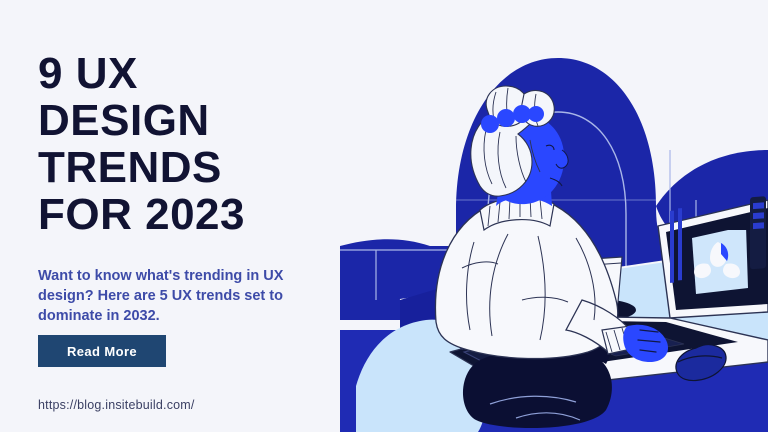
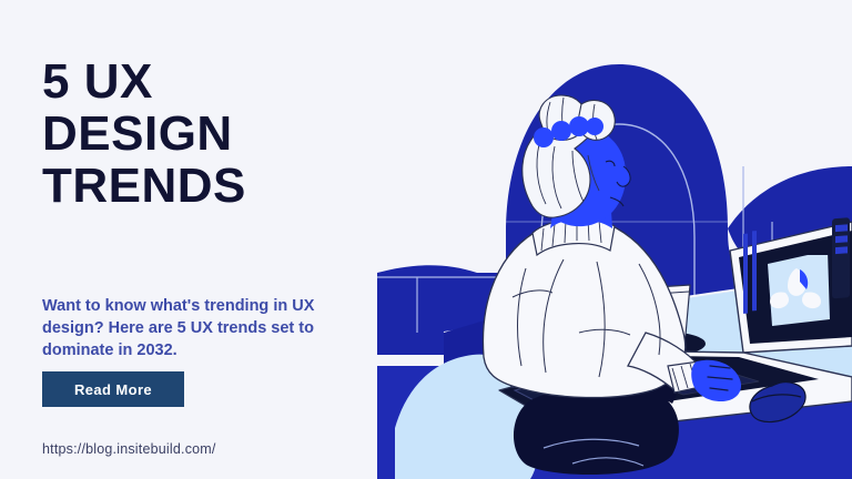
- 9 UX
+ 5 UX
  DESIGN
  TRENDS
- FOR 2023
  Want to know what's trending in UX design? Here are 5 UX trends set to dominate in 2032.
  Read More
  https://blog.insitebuild.com/
